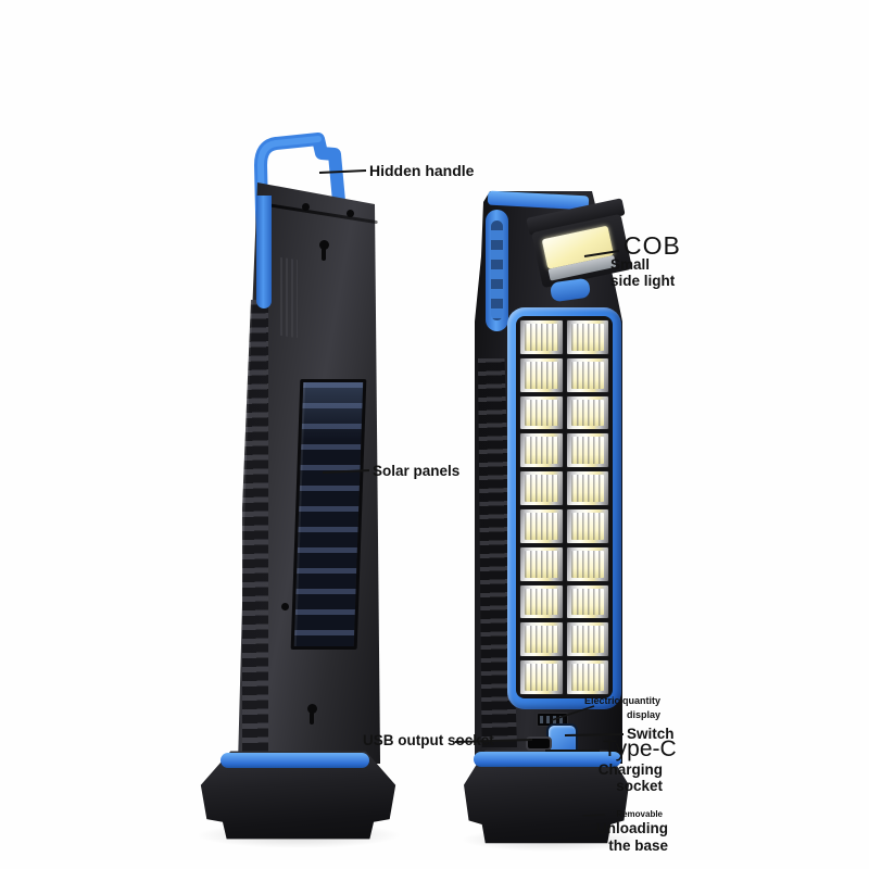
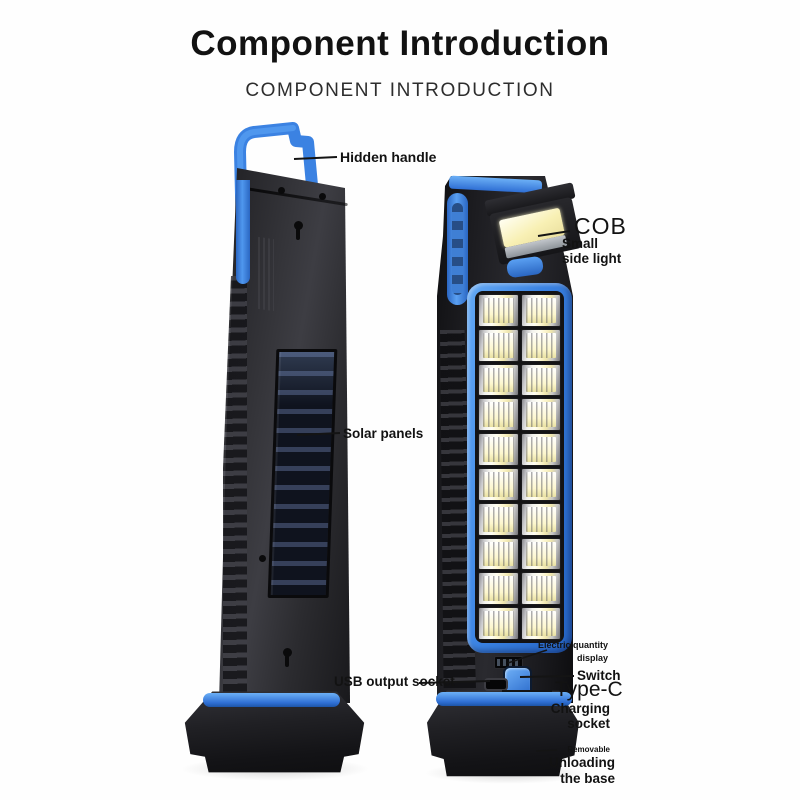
+ Component Introduction
+ COMPONENT INTRODUCTION
  Hidden handle
  COB
  Small side light
  Solar panels
  Electric quantity display
  USB output socket
  Switch
  Type-C
  Charging socket
  Removable
  Unloading the base
